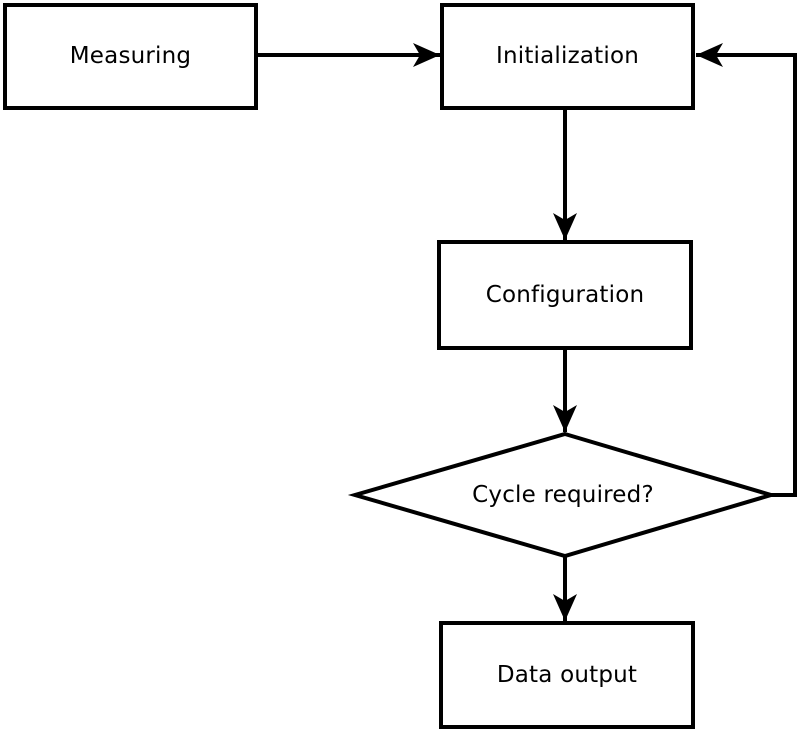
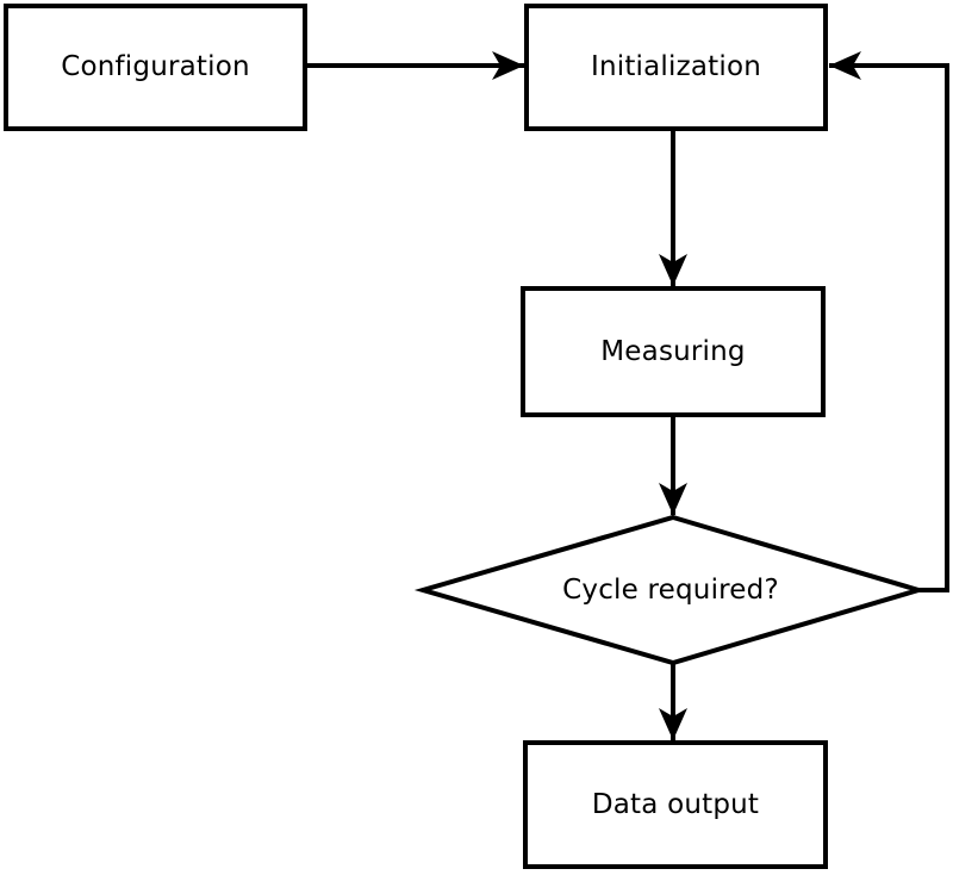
- Measuring
+ Configuration
  Initialization
- Configuration
+ Measuring
  Cycle required?
  Data output
